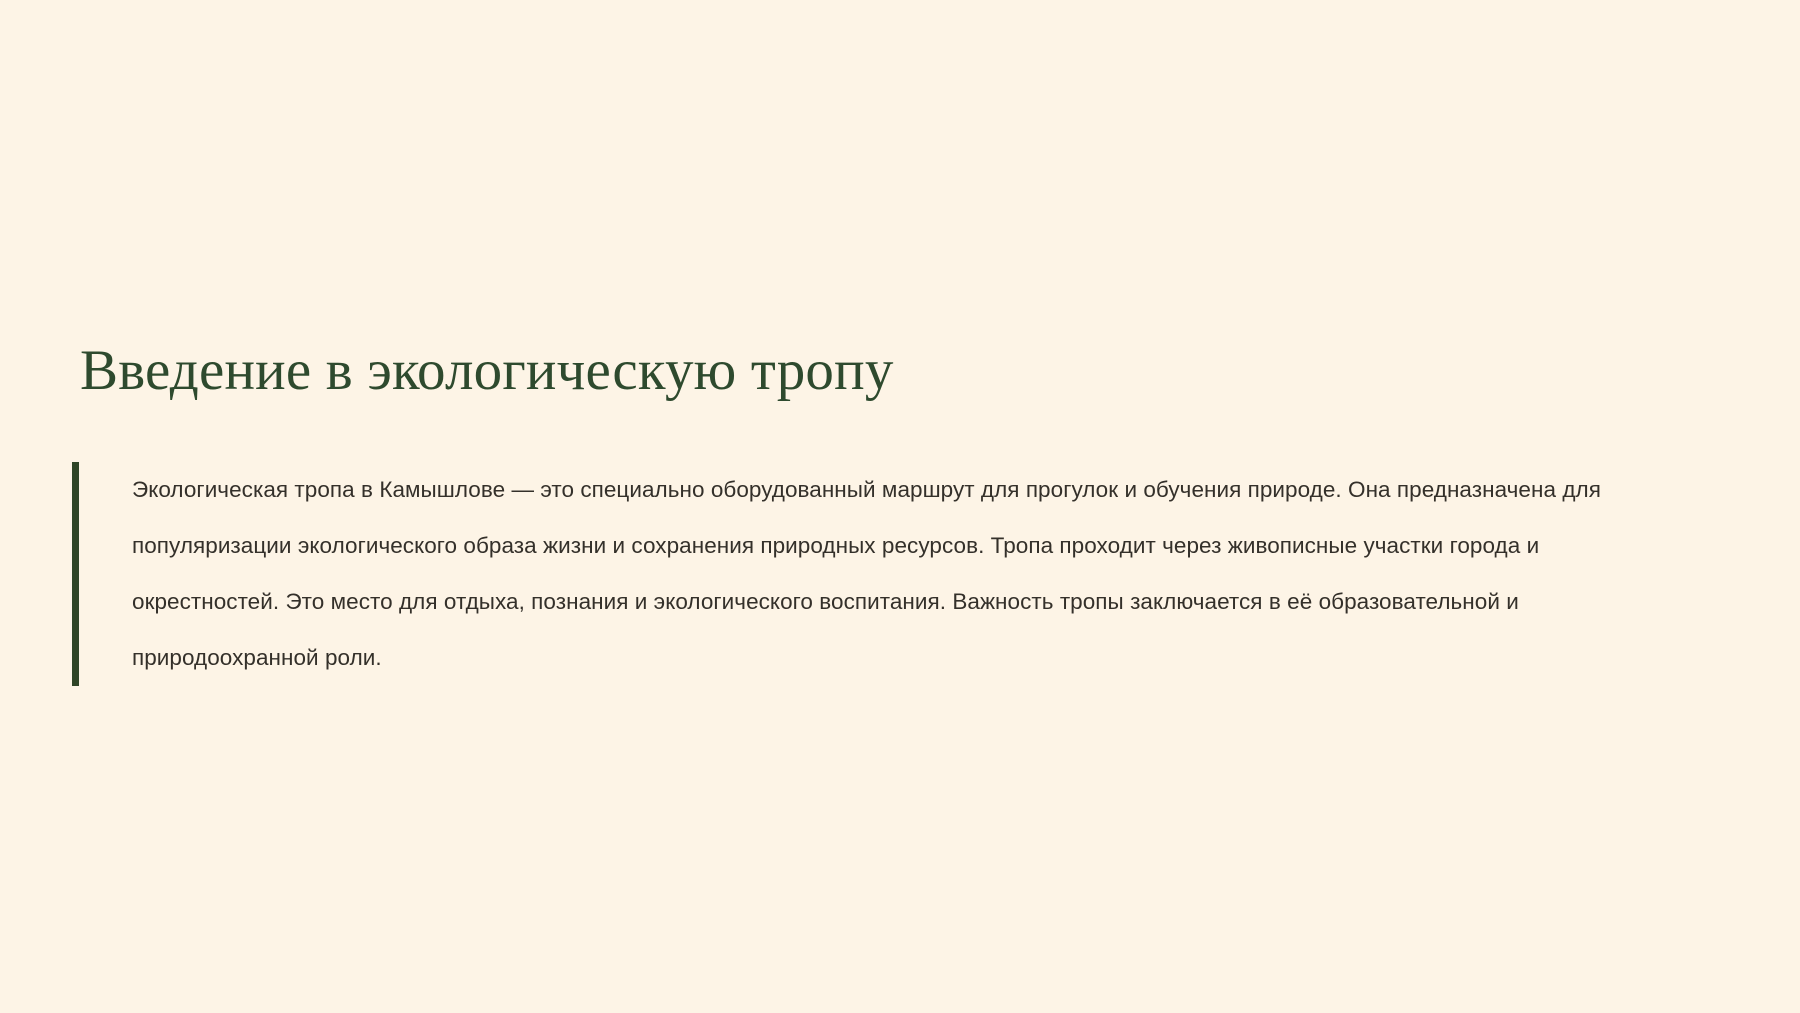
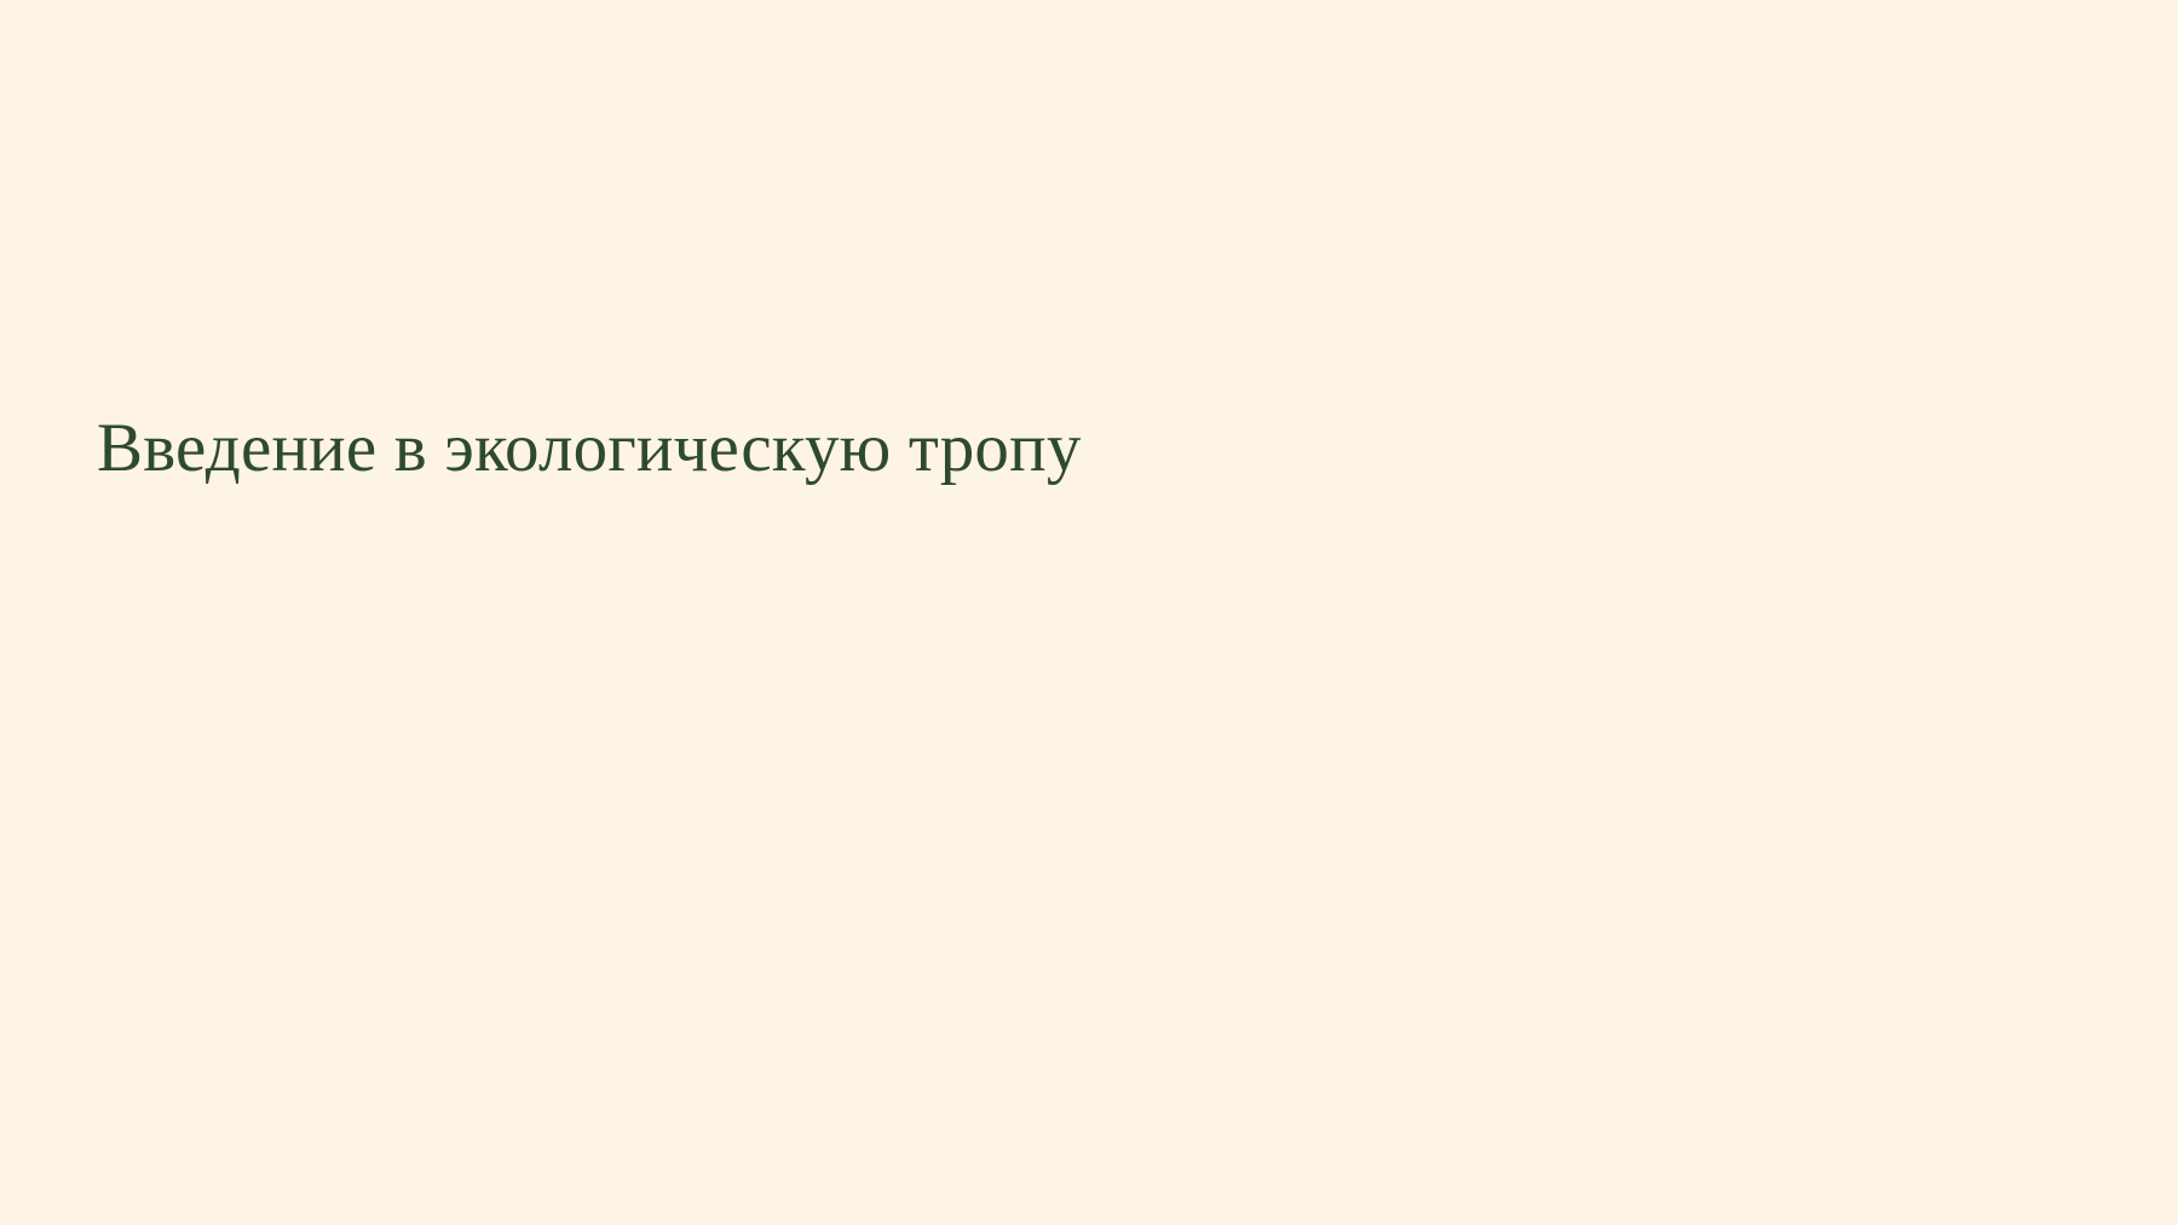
  Введение в экологическую тропу
- Экологическая тропа в Камышлове — это специально оборудованный маршрут для прогулок и обучения природе. Она предназначена для популяризации экологического образа жизни и сохранения природных ресурсов. Тропа проходит через живописные участки города и окрестностей. Это место для отдыха, познания и экологического воспитания. Важность тропы заключается в её образовательной и природоохранной роли.
